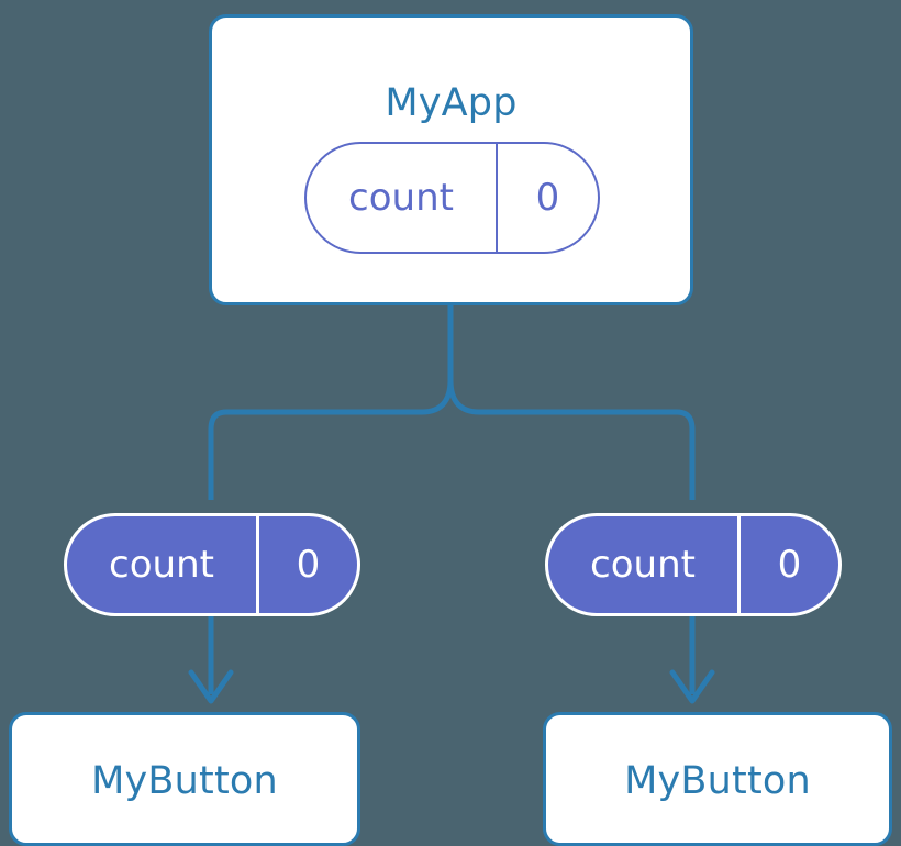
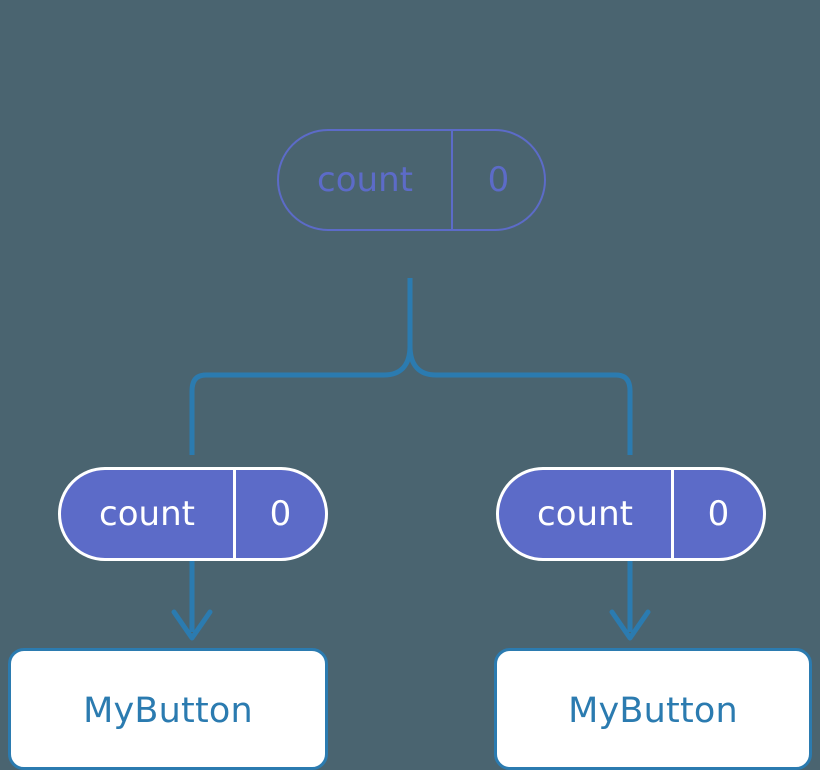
- MyApp
  count
  0
  count
  0
  MyButton
  count
  0
  MyButton
